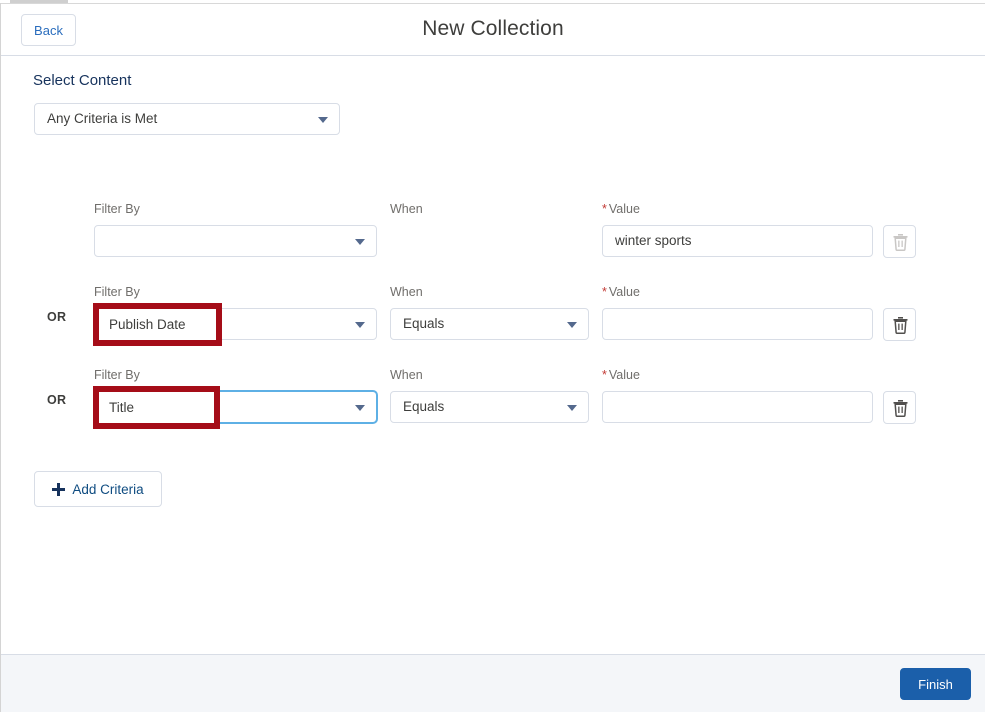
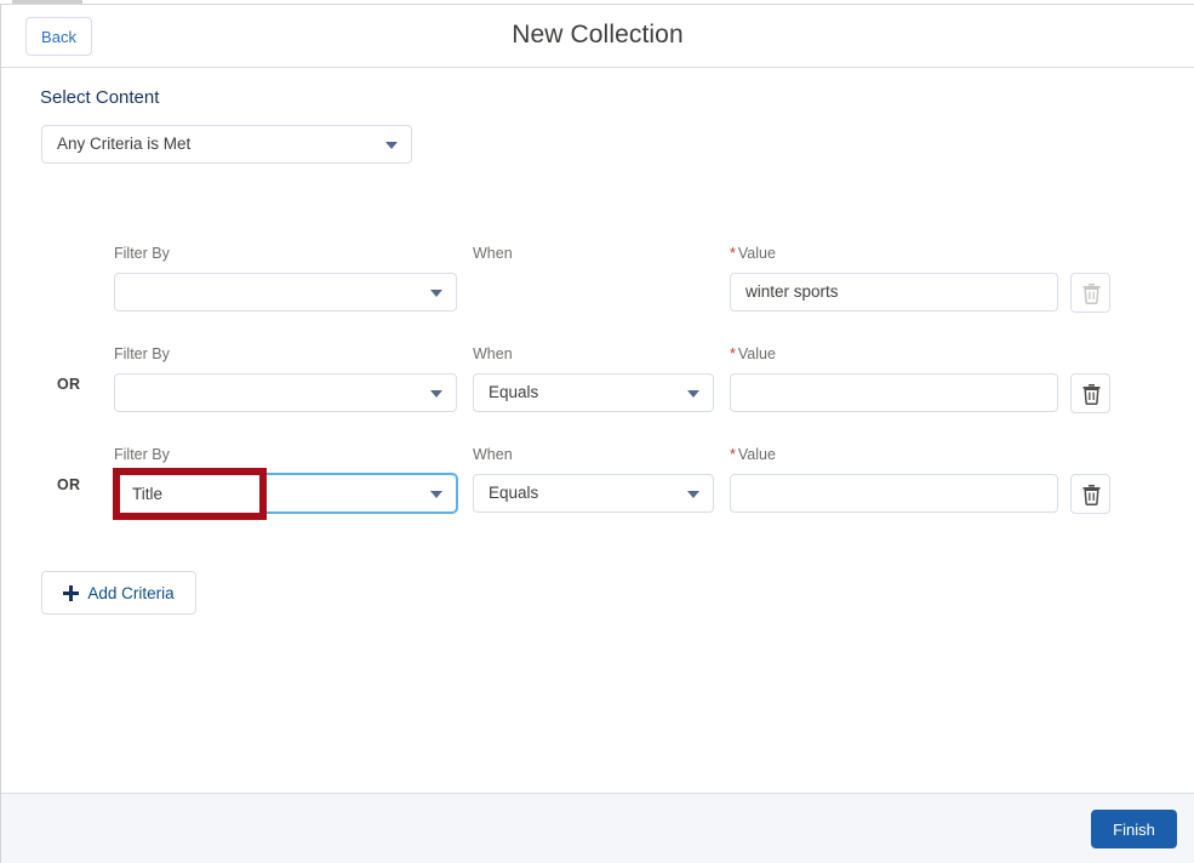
  New Collection
  Select Content
  Any Criteria is Met
  Filter By
  When
  * Value
  winter sports
  OR
  Filter By
- Publish Date
  When
  Equals
  * Value
  OR
  Filter By
  Title
  When
  Equals
  * Value
  Add Criteria
  Back
  Finish
